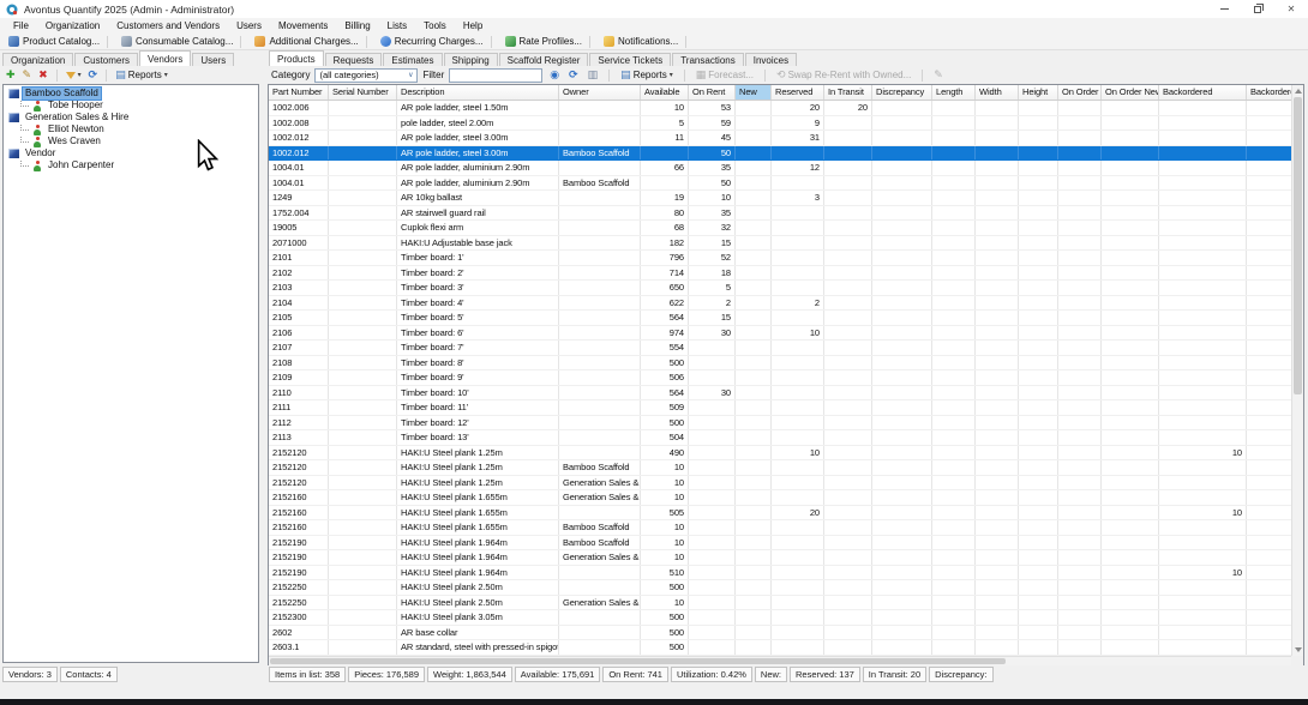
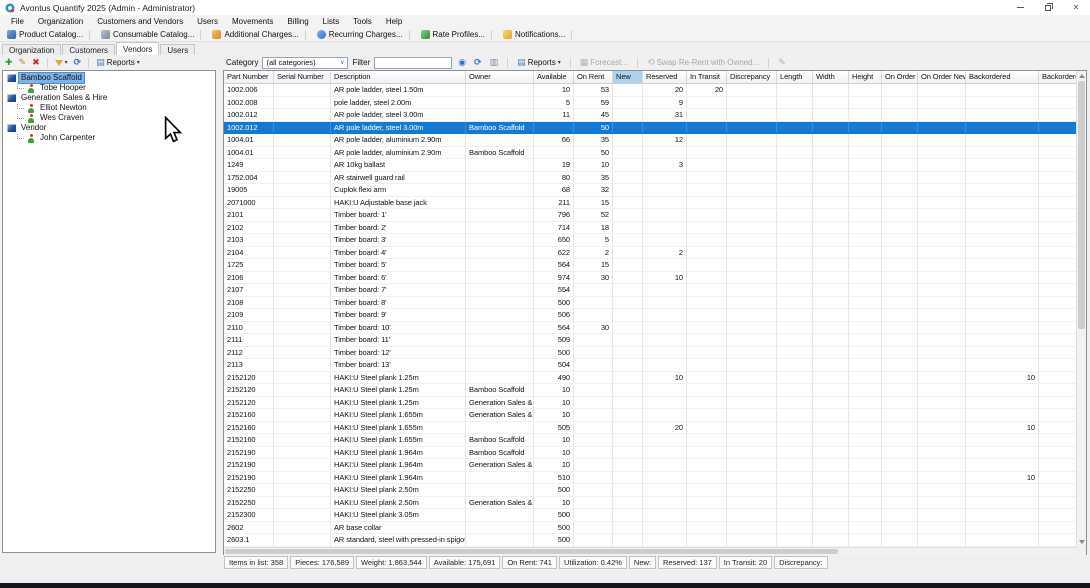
  Avontus Quantify 2025 (Admin - Administrator)
  ✕
  File
  Organization
  Customers and Vendors
  Users
  Movements
  Billing
  Lists
  Tools
  Help
  Product Catalog...
  Consumable Catalog...
  Additional Charges...
  Recurring Charges...
  Rate Profiles...
  Notifications...
  Organization
  Customers
  Vendors
  Users
  ✚
  ✎
  ✖
  ⟳
  ▤
  Reports
  Bamboo Scaffold
  Tobe Hooper
  Generation Sales & Hire
  Elliot Newton
  Wes Craven
  Vendor
  John Carpenter
- Vendors: 3
- Contacts: 4
- Products
- Requests
- Estimates
- Shipping
- Scaffold Register
- Service Tickets
- Transactions
- Invoices
  Category
  (all categories)
  Filter
  ◉
  ⟳
  ▥
  ▤
  Reports
  ▦
  Forecast...
  ⟲
  Swap Re-Rent with Owned...
  ✎
  Part Number
  Serial Number
  Description
  Owner
  Available
  On Rent
  New
  Reserved
  In Transit
  Discrepancy
  Length
  Width
  Height
  On Order
  On Order New
  Backordered
  1002.006
  AR pole ladder, steel 1.50m
  10
  53
  20
  20
  1002.008
  pole ladder, steel 2.00m
  5
  59
  9
  1002.012
  AR pole ladder, steel 3.00m
  11
  45
  31
  1002.012
  AR pole ladder, steel 3.00m
  Bamboo Scaffold
  50
  1004.01
  AR pole ladder, aluminium 2.90m
  66
  35
  12
  1004.01
  AR pole ladder, aluminium 2.90m
  Bamboo Scaffold
  50
  1249
  AR 10kg ballast
  19
  10
  3
  1752.004
  AR stairwell guard rail
  80
  35
  19005
  Cuplok flexi arm
  68
  32
  2071000
  HAKI:U Adjustable base jack
- 182
+ 211
  15
  2101
  Timber board: 1'
  796
  52
  2102
  Timber board: 2'
  714
  18
  2103
  Timber board: 3'
  650
  5
  2104
  Timber board: 4'
  622
  2
  2
- 2105
+ 1725
  Timber board: 5'
  564
  15
  2106
  Timber board: 6'
  974
  30
  10
  2107
  Timber board: 7'
  554
  2108
  Timber board: 8'
  500
  2109
  Timber board: 9'
  506
  2110
  Timber board: 10'
  564
  30
  2111
  Timber board: 11'
  509
  2112
  Timber board: 12'
  500
  2113
  Timber board: 13'
  504
  2152120
  HAKI:U Steel plank 1.25m
  490
  10
  10
  2152120
  HAKI:U Steel plank 1.25m
  Bamboo Scaffold
  10
  2152120
  HAKI:U Steel plank 1.25m
  Generation Sales &
  10
  2152160
  HAKI:U Steel plank 1.655m
  Generation Sales &
  10
  2152160
  HAKI:U Steel plank 1.655m
  505
  20
  10
  2152160
  HAKI:U Steel plank 1.655m
  Bamboo Scaffold
  10
  2152190
  HAKI:U Steel plank 1.964m
  Bamboo Scaffold
  10
  2152190
  HAKI:U Steel plank 1.964m
  Generation Sales &
  10
  2152190
  HAKI:U Steel plank 1.964m
  510
  10
  2152250
  HAKI:U Steel plank 2.50m
  500
  2152250
  HAKI:U Steel plank 2.50m
  Generation Sales &
  10
  2152300
  HAKI:U Steel plank 3.05m
  500
  2602
  AR base collar
  500
  2603.1
  AR standard, steel with pressed-in spigot
  500
  Items in list: 358
  Pieces: 176,589
  Weight: 1,863,544
  Available: 175,691
  On Rent: 741
  Utilization: 0.42%
  New:
  Reserved: 137
  In Transit: 20
  Discrepancy:
